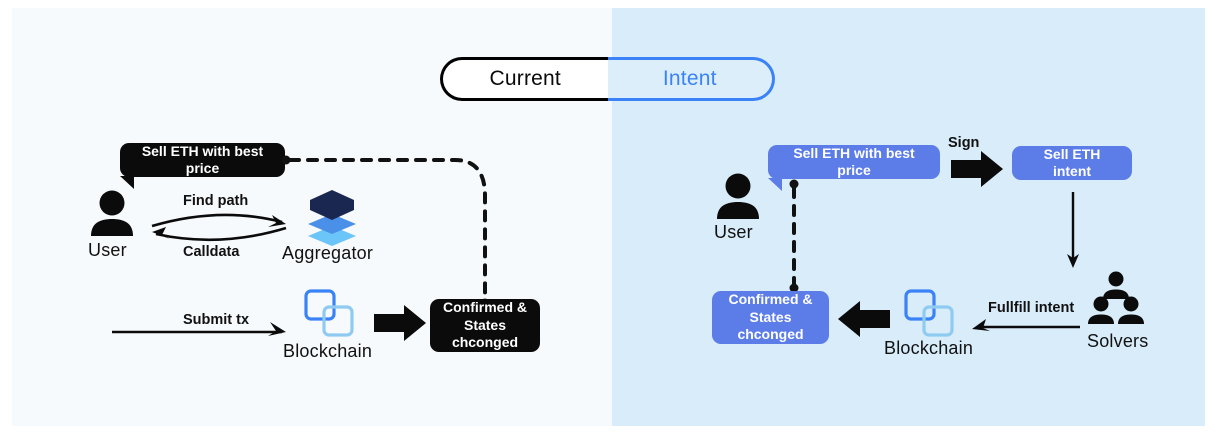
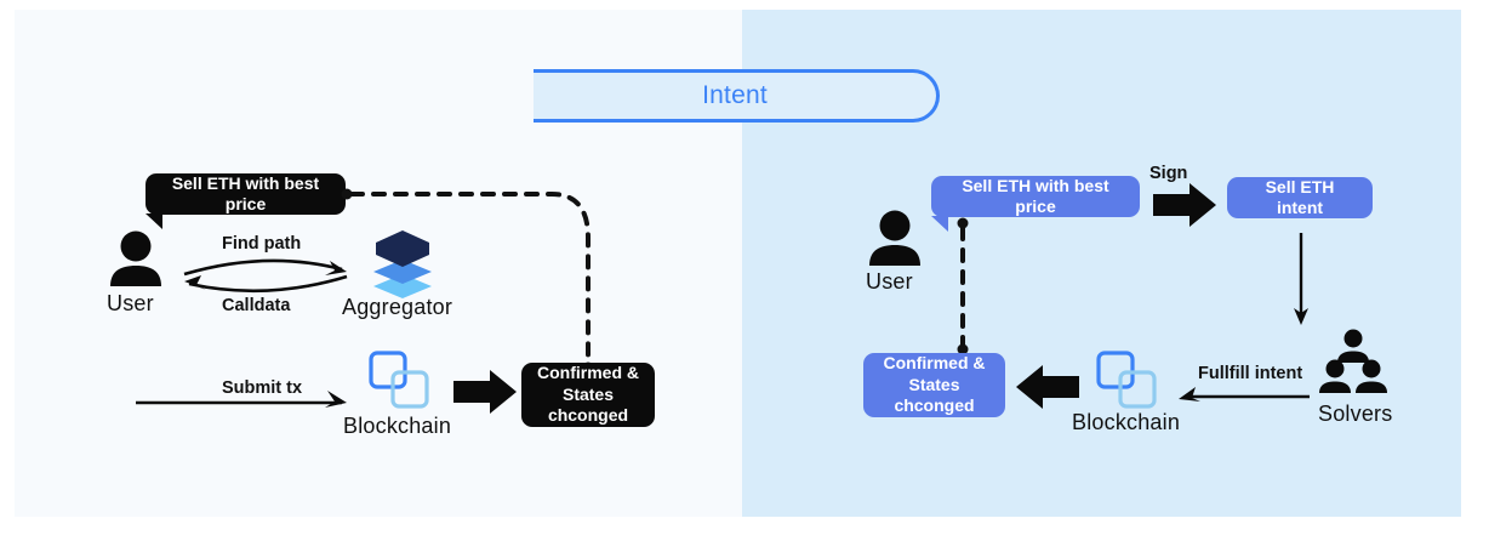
- Current
  Intent
  Sell ETH with best price
  User
  Find path
  Calldata
  Aggregator
  Submit tx
  Blockchain
  Confirmed &
  States chconged
  User
  Sell ETH with best price
  Sign
  Sell ETH intent
  Solvers
  Fullfill intent
  Blockchain
  Confirmed &
  States chconged
